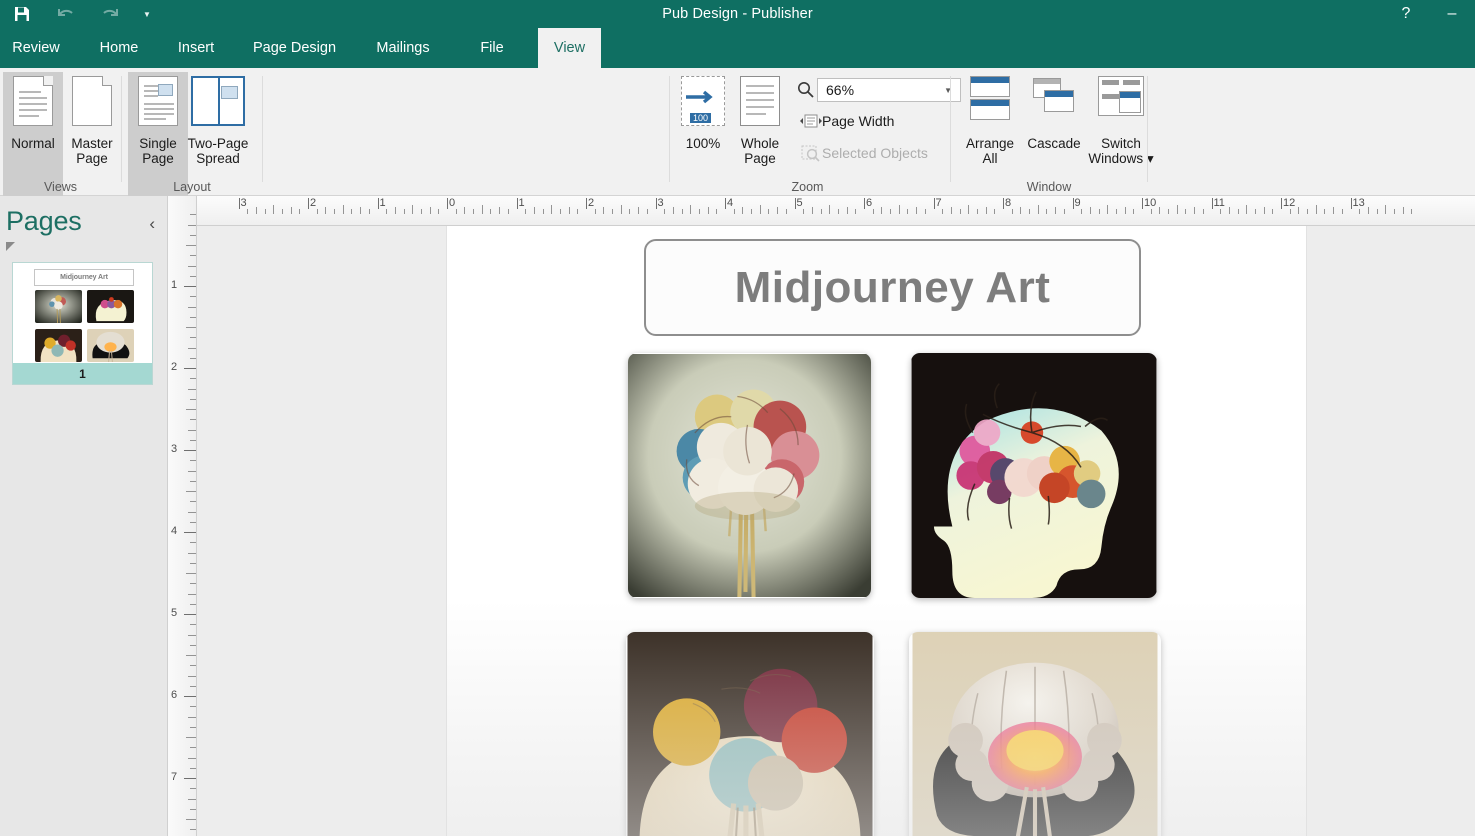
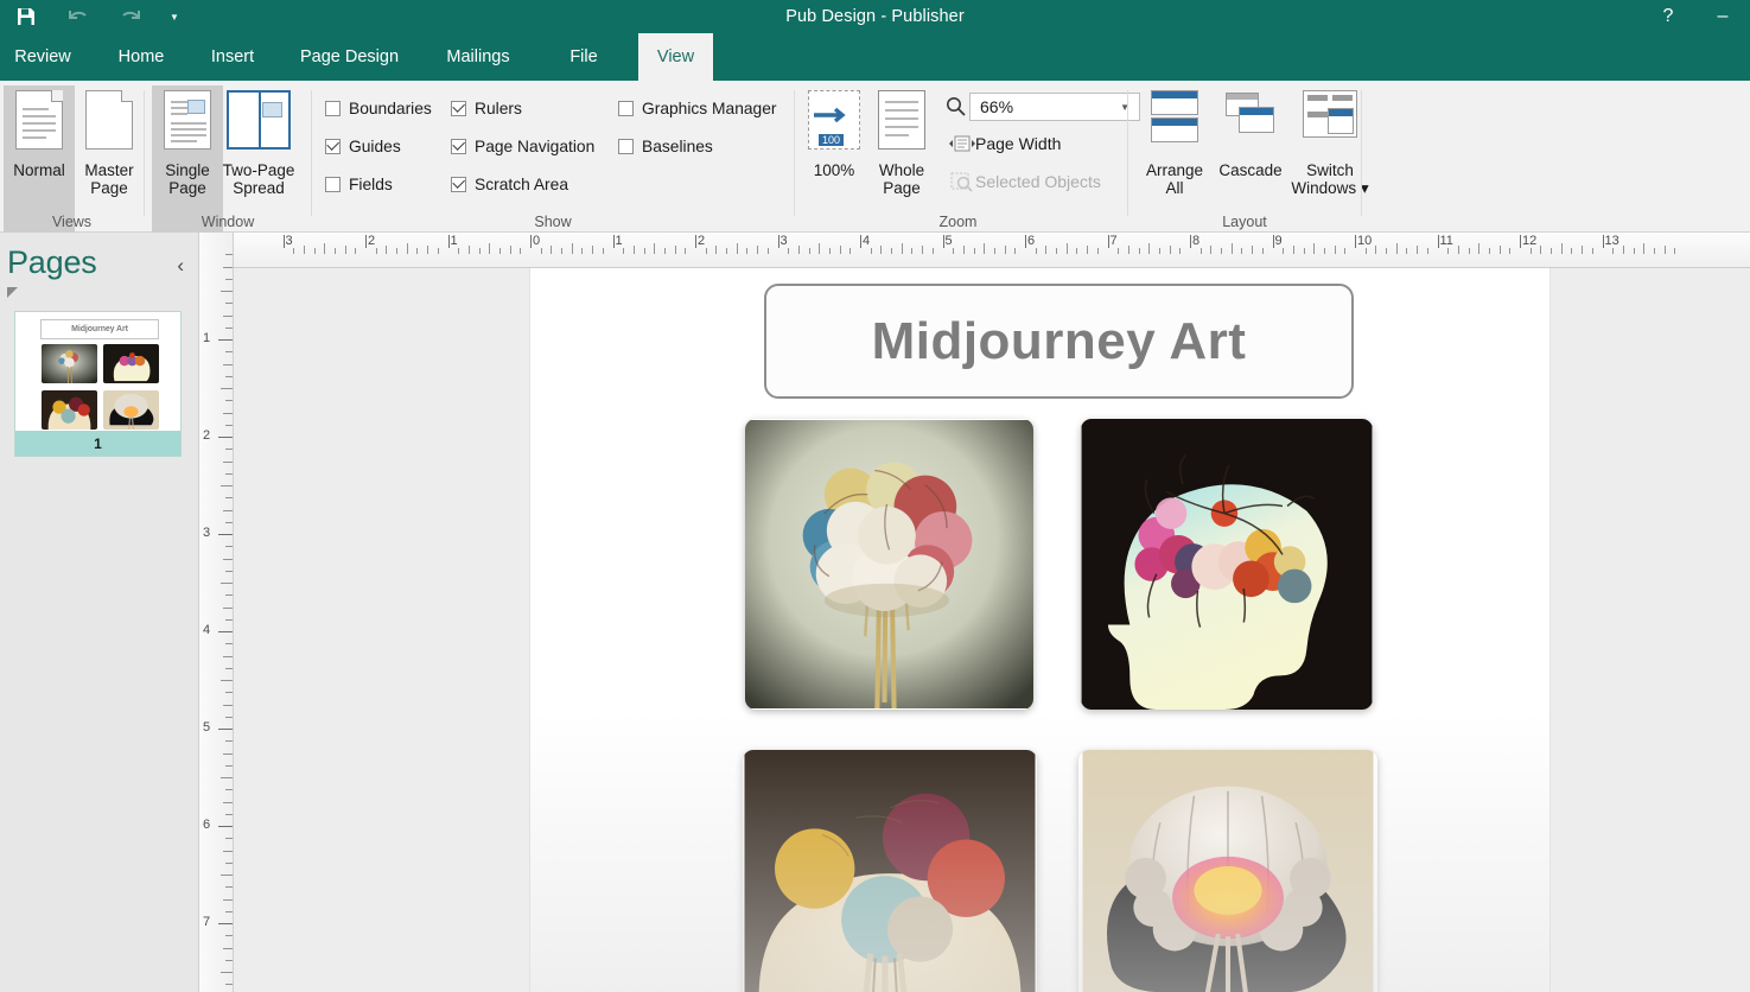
  ▼
  Pub Design - Publisher
  ?
  –
  Review
  Home
  Insert
  Page Design
  Mailings
  File
  View
  Normal
  Master
  Page
  Views
  Single
  Page
  Two-Page
  Spread
- Layout
+ Window
+ Boundaries
+ Guides
+ Fields
+ Rulers
+ Page Navigation
+ Scratch Area
+ Graphics Manager
+ Baselines
+ Show
  100
  100%
  Whole
  Page
  66%
  ▼
  Page Width
  Selected Objects
  Zoom
  Arrange
  All
  Cascade
  Switch
  Windows ▾
- Window
+ Layout
  Pages
  ‹
  1
  3
  2
  1
  0
  1
  2
  3
  4
  5
  6
  7
  8
  9
  10
  11
  12
  13
  1
  2
  3
  4
  5
  6
  7
  Midjourney Art
